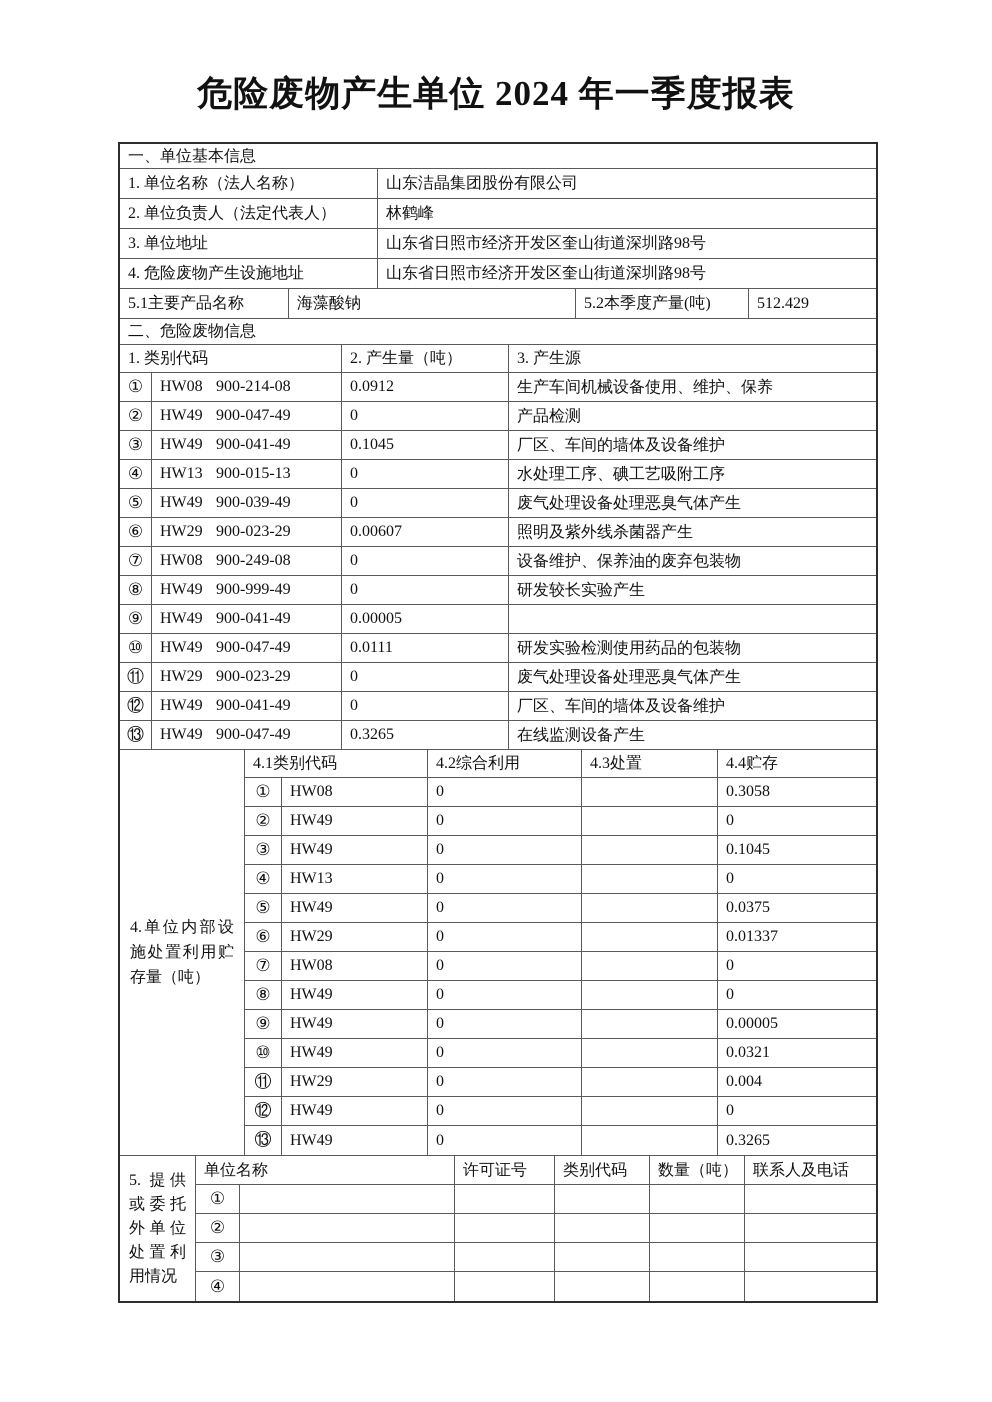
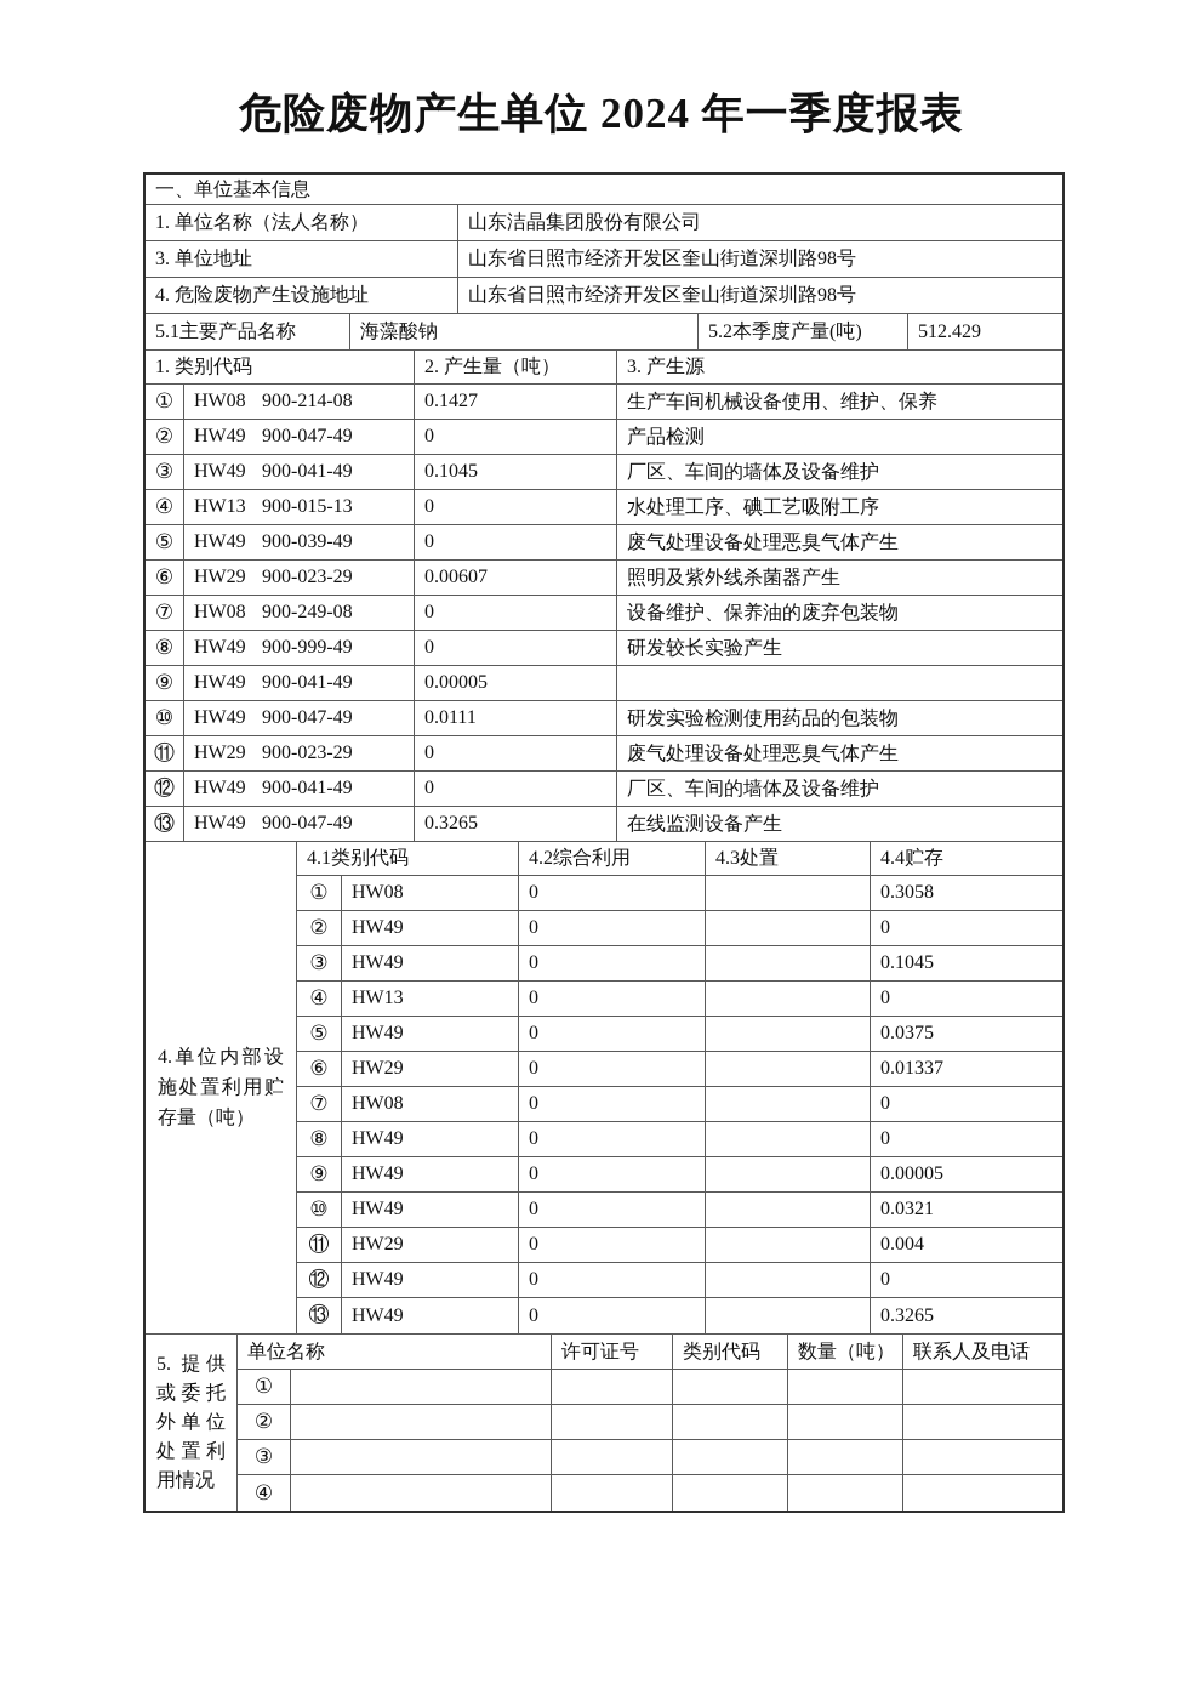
  危险废物产生单位 2024 年一季度报表
  一、单位基本信息
  1. 单位名称（法人名称）
  山东洁晶集团股份有限公司
- 2. 单位负责人（法定代表人）
- 林鹤峰
  3. 单位地址
  山东省日照市经济开发区奎山街道深圳路98号
  4. 危险废物产生设施地址
  山东省日照市经济开发区奎山街道深圳路98号
  5.1主要产品名称
  海藻酸钠
  5.2本季度产量(吨)
  512.429
- 二、危险废物信息
  1. 类别代码
  2. 产生量（吨）
  3. 产生源
  ①
  HW08
  900-214-08
- 0.0912
+ 0.1427
  生产车间机械设备使用、维护、保养
  ②
  HW49
  900-047-49
  0
  产品检测
  ③
  HW49
  900-041-49
  0.1045
  厂区、车间的墙体及设备维护
  ④
  HW13
  900-015-13
  0
  水处理工序、碘工艺吸附工序
  ⑤
  HW49
  900-039-49
  0
  废气处理设备处理恶臭气体产生
  ⑥
  HW29
  900-023-29
  0.00607
  照明及紫外线杀菌器产生
  ⑦
  HW08
  900-249-08
  0
  设备维护、保养油的废弃包装物
  ⑧
  HW49
  900-999-49
  0
  研发较长实验产生
  ⑨
  HW49
  900-041-49
  0.00005
  ⑩
  HW49
  900-047-49
  0.0111
  研发实验检测使用药品的包装物
  ⑪
  HW29
  900-023-29
  0
  废气处理设备处理恶臭气体产生
  ⑫
  HW49
  900-041-49
  0
  厂区、车间的墙体及设备维护
  ⑬
  HW49
  900-047-49
  0.3265
  在线监测设备产生
  4.单位内部设施处置利用贮存量（吨）
  4.1类别代码
  4.2综合利用
  4.3处置
  4.4贮存
  ①
  HW08
  0
  0.3058
  ②
  HW49
  0
  0
  ③
  HW49
  0
  0.1045
  ④
  HW13
  0
  0
  ⑤
  HW49
  0
  0.0375
  ⑥
  HW29
  0
  0.01337
  ⑦
  HW08
  0
  0
  ⑧
  HW49
  0
  0
  ⑨
  HW49
  0
  0.00005
  ⑩
  HW49
  0
  0.0321
  ⑪
  HW29
  0
  0.004
  ⑫
  HW49
  0
  0
  ⑬
  HW49
  0
  0.3265
  5. 提供或委托外单位处置利用情况
  单位名称
  许可证号
  类别代码
  数量（吨）
  联系人及电话
  ①
  ②
  ③
  ④
